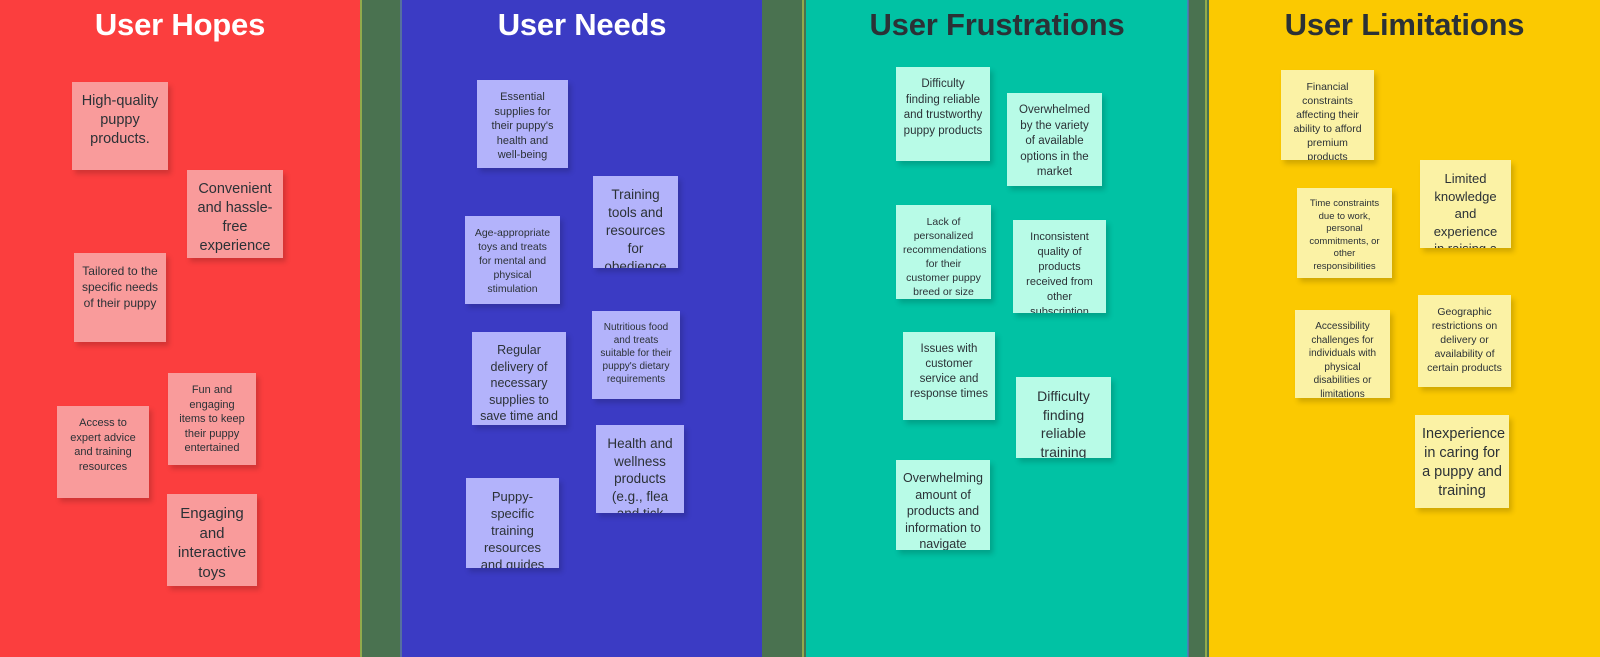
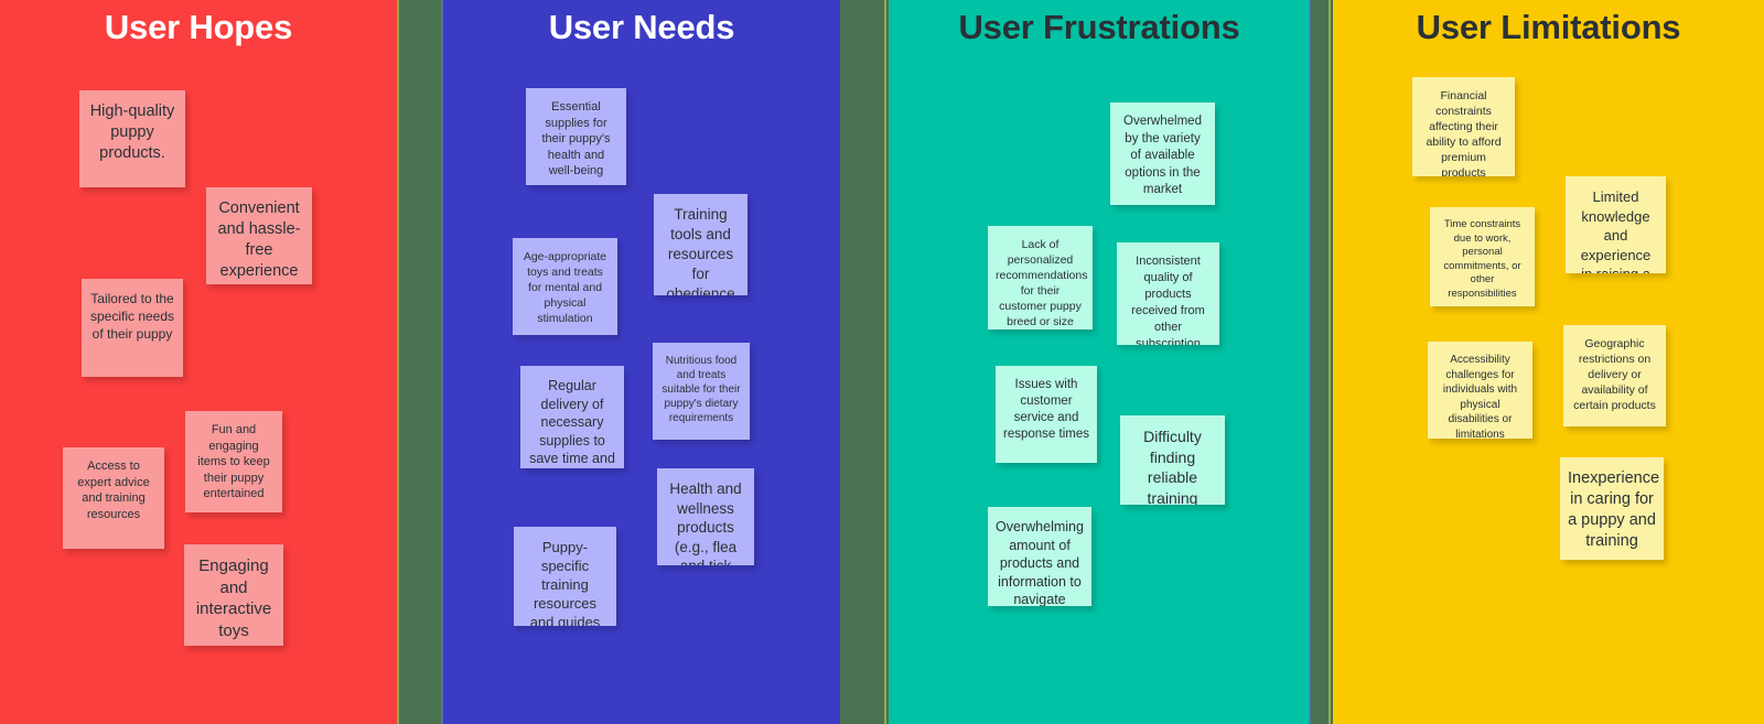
  User Hopes
  User Needs
  User Frustrations
  User Limitations
  High-quality puppy products.
  Convenient and hassle-free experience
  Tailored to the specific needs of their puppy
  Fun and engaging items to keep their puppy entertained
  Access to expert advice and training resources
  Engaging and interactive toys
  Essential supplies for their puppy's health and well-being
  Training tools and resources for obedience
  Age-appropriate toys and treats for mental and physical stimulation
  Nutritious food and treats suitable for their puppy's dietary requirements
  Regular delivery of necessary supplies to save time and
  Puppy-specific training resources and guides
- Difficulty finding reliable and trustworthy puppy products
  Overwhelmed by the variety of available options in the market
  Lack of personalized recommendations for their customer puppy breed or size
  Inconsistent quality of products received from other subscription
  Issues with customer service and response times
  Difficulty finding reliable training
  Overwhelming amount of products and information to navigate
  Financial constraints affecting their ability to afford premium products
  Time constraints due to work, personal commitments, or other responsibilities
  Geographic restrictions on delivery or availability of certain products
  Accessibility challenges for individuals with physical disabilities or limitations
  Inexperience in caring for a puppy and training
